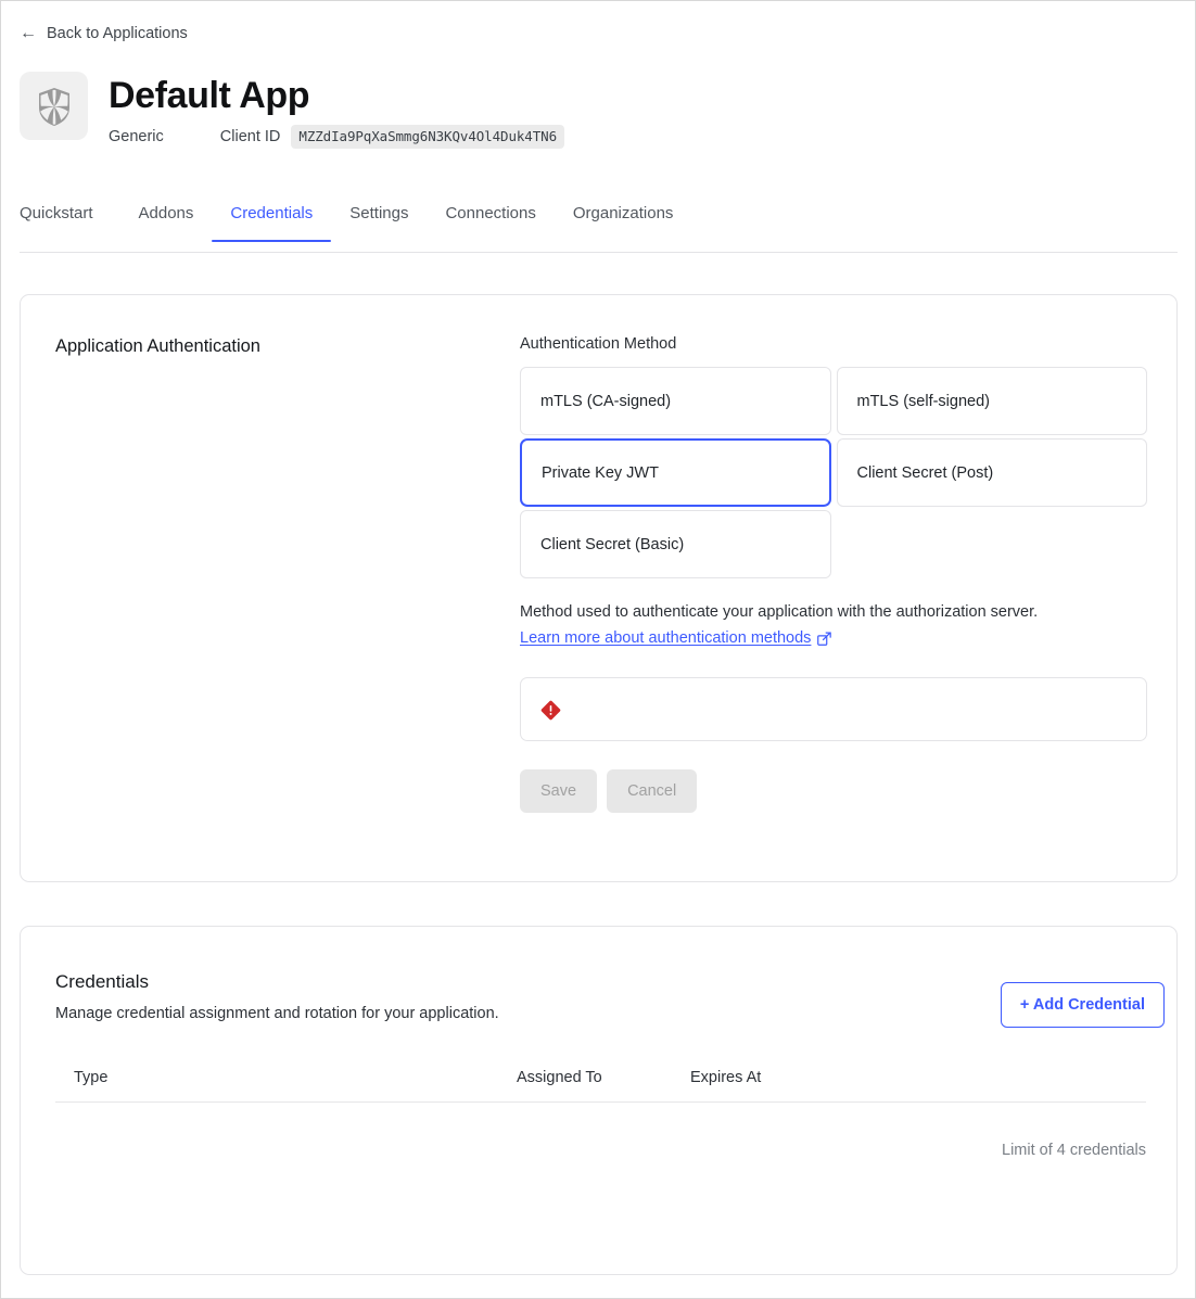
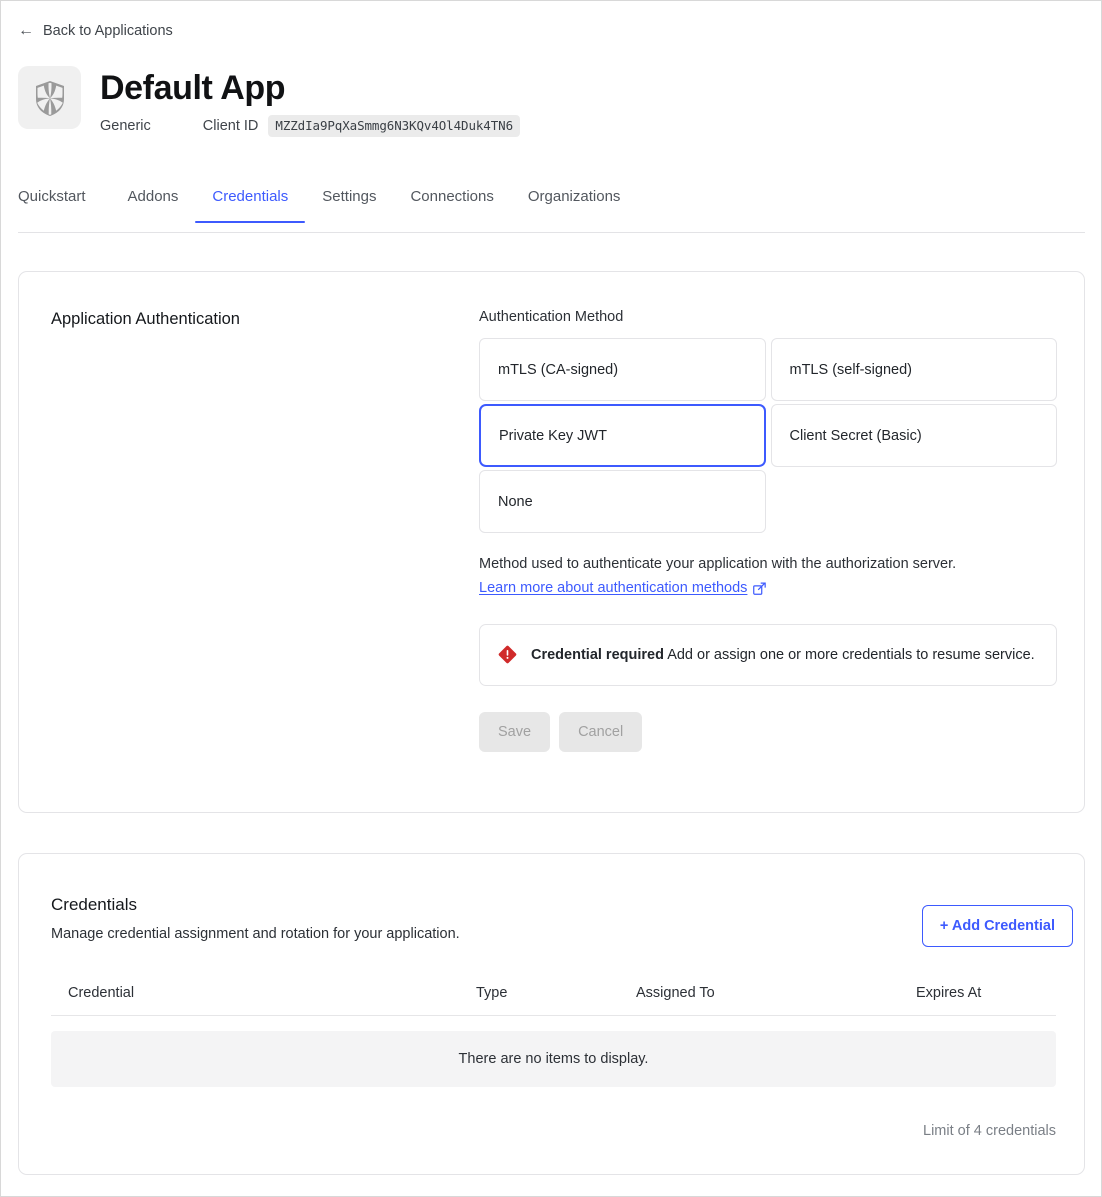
  ←
  Back to Applications
  Default App
  Generic
  Client ID
  MZZdIa9PqXaSmmg6N3KQv4Ol4Duk4TN6
  Quickstart
  Addons
  Credentials
  Settings
  Connections
  Organizations
  Application Authentication
  Authentication Method
  mTLS (CA-signed)
  mTLS (self-signed)
  Private Key JWT
- Client Secret (Post)
  Client Secret (Basic)
+ None
  Method used to authenticate your application with the authorization server.
  Learn more about authentication methods
+ Credential required Add or assign one or more credentials to resume service.
  Save
  Cancel
  Credentials
  Manage credential assignment and rotation for your application.
  + Add Credential
+ Credential
  Type
  Assigned To
  Expires At
+ There are no items to display.
  Limit of 4 credentials
